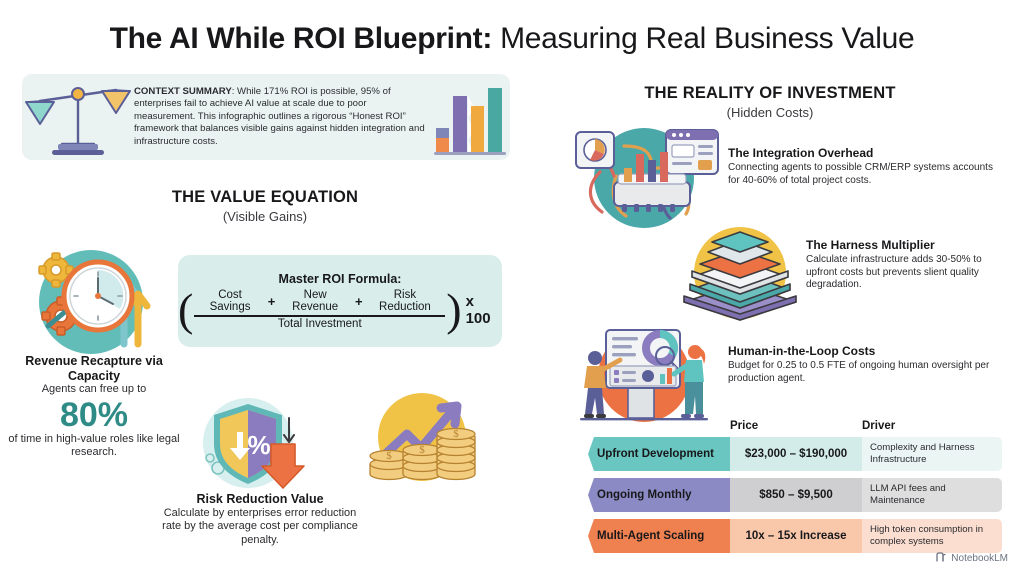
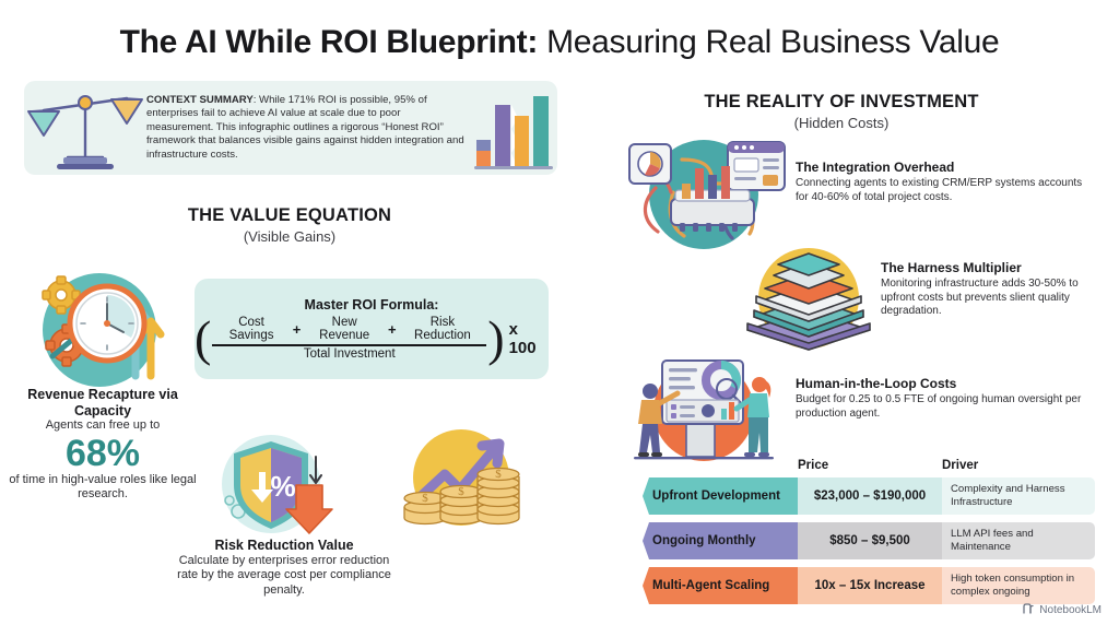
  The AI While ROI Blueprint: Measuring Real Business Value
  CONTEXT SUMMARY: While 171% ROI is possible, 95% of enterprises fail to achieve AI value at scale due to poor measurement. This infographic outlines a rigorous “Honest ROI” framework that balances visible gains against hidden integration and infrastructure costs.
  THE VALUE EQUATION
  (Visible Gains)
  Master ROI Formula:
  (
  Cost Savings
  +
  New Revenue
  +
  Risk Reduction
  Total Investment
  )
  x 100
  Revenue Recapture via Capacity
  Agents can free up to
- 80%
+ 68%
  of time in high-value roles like legal research.
  %
  Risk Reduction Value
  Calculate by enterprises error reduction rate by the average cost per compliance penalty.
  $
  $
  $
  THE REALITY OF INVESTMENT
  (Hidden Costs)
  The Integration Overhead
- Connecting agents to possible CRM/ERP systems accounts for 40-60% of total project costs.
+ Connecting agents to existing CRM/ERP systems accounts for 40-60% of total project costs.
  The Harness Multiplier
- Calculate infrastructure adds 30-50% to upfront costs but prevents slient quality degradation.
+ Monitoring infrastructure adds 30-50% to upfront costs but prevents slient quality degradation.
  Human-in-the-Loop Costs
  Budget for 0.25 to 0.5 FTE of ongoing human oversight per production agent.
  Price
  Driver
  Upfront Development
  $23,000 – $190,000
  Complexity and Harness Infrastructure
  Ongoing Monthly
  $850 – $9,500
  LLM API fees and Maintenance
  Multi-Agent Scaling
  10x – 15x Increase
- High token consumption in complex systems
+ High token consumption in complex ongoing
  NotebookLM
